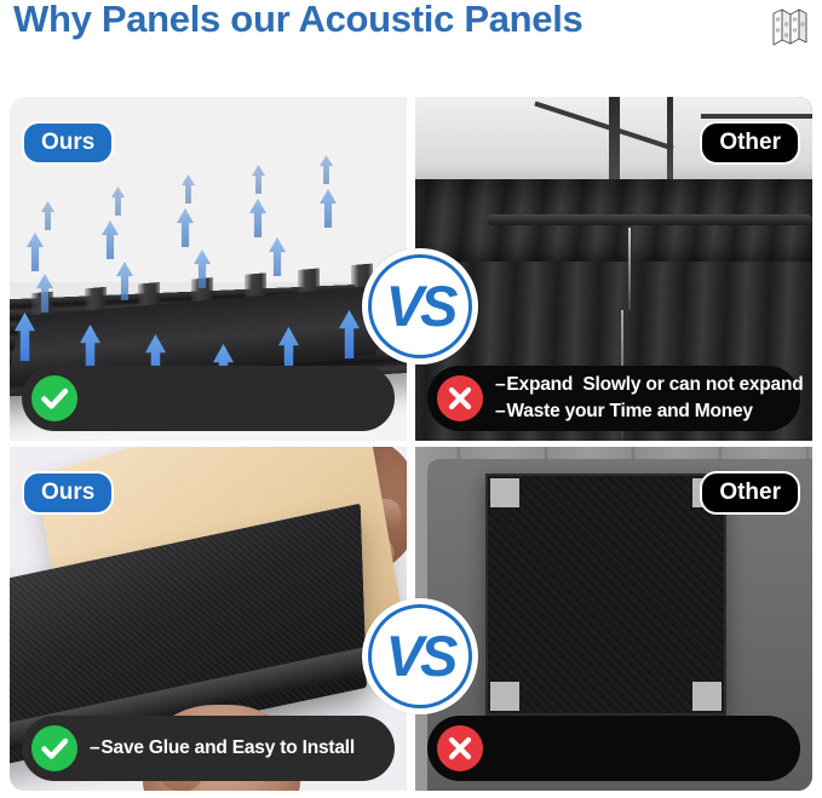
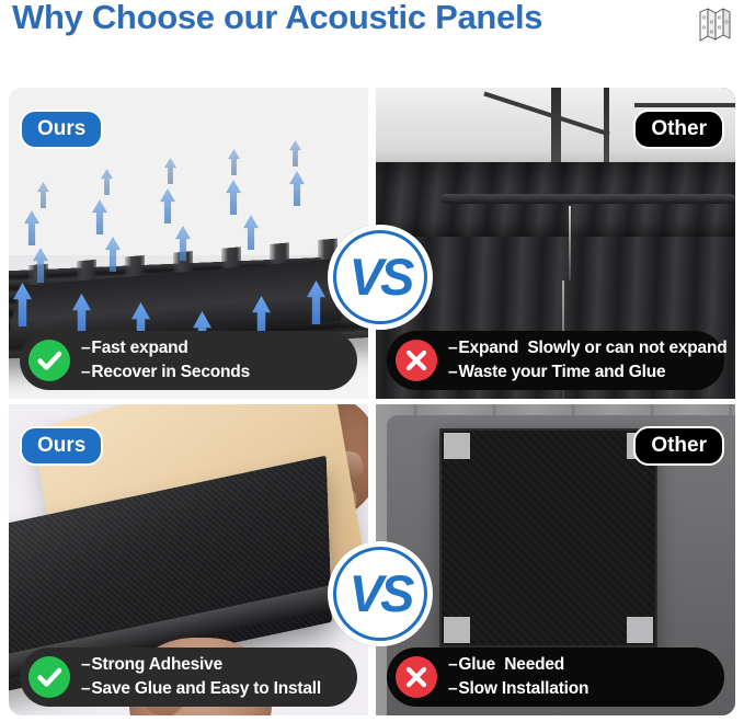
- Why Panels our Acoustic Panels
+ Why Choose our Acoustic Panels
  Ours
+ Fast expand
+ Recover in Seconds
  Other
  Expand Slowly or can not expand
- Waste your Time and Money
+ Waste your Time and Glue
  Ours
+ Strong Adhesive
  Save Glue and Easy to Install
  Other
+ Glue Needed
+ Slow Installation
  VS
  VS
